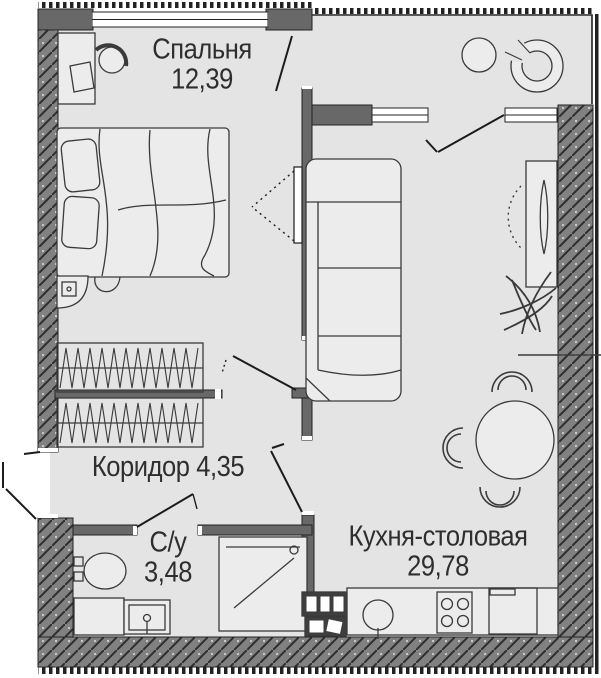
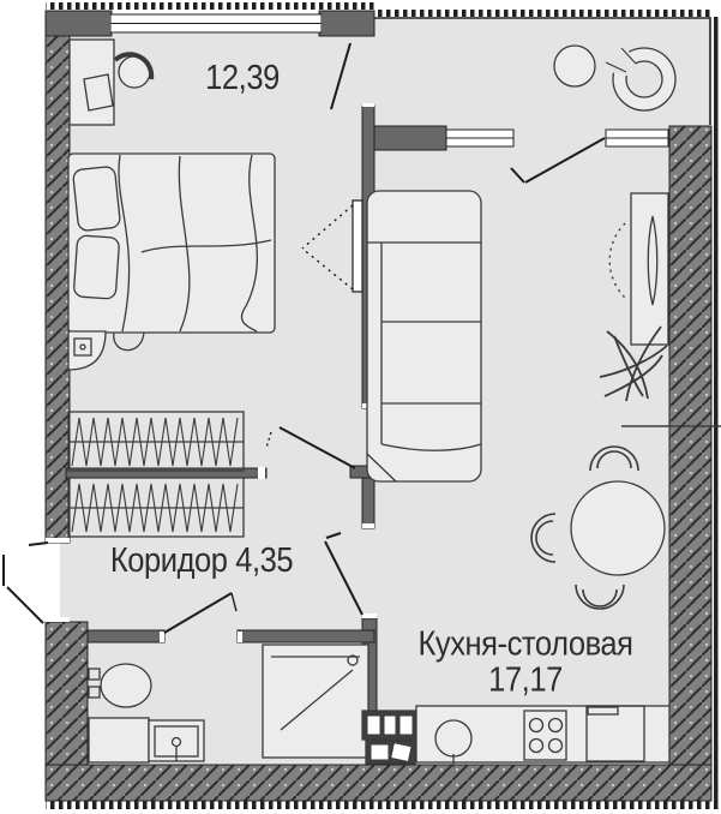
- Спальня
  12,39
  Коридор 4,35
- С/у
- 3,48
  Кухня-столовая
- 29,78
+ 17,17
